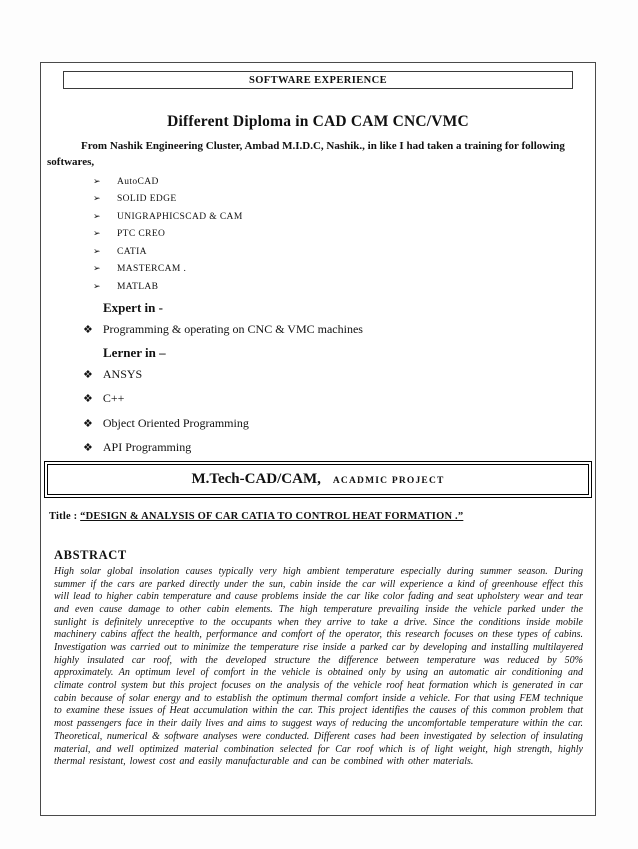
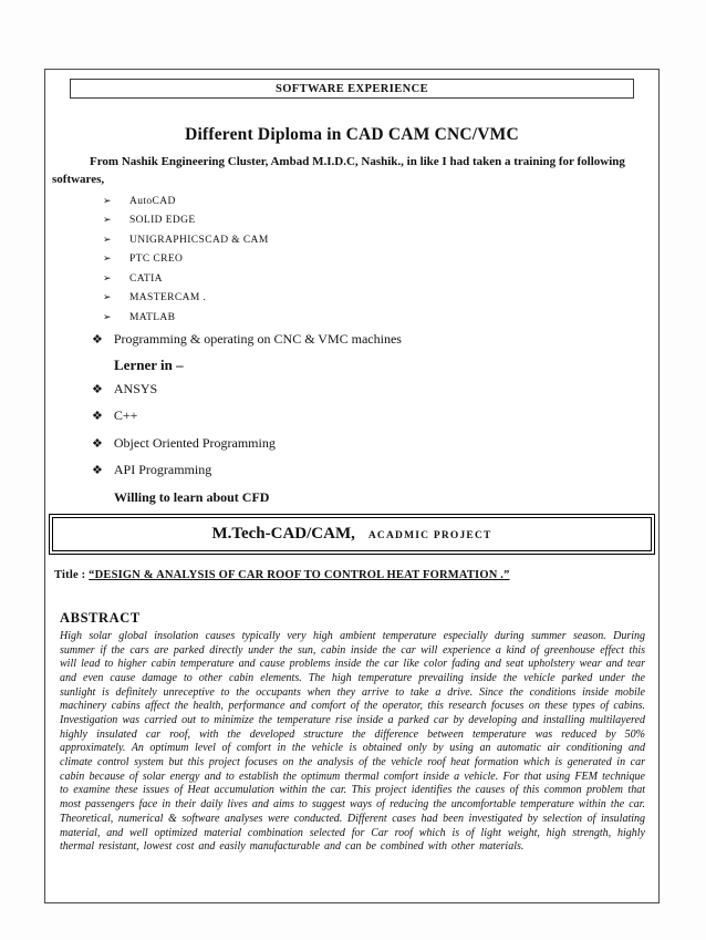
  SOFTWARE EXPERIENCE
  Different Diploma in CAD CAM CNC/VMC
  From Nashik Engineering Cluster, Ambad M.I.D.C, Nashik., in like I had taken a training for following softwares,
  ➢
  AutoCAD
  ➢
  SOLID EDGE
  ➢
  UNIGRAPHICSCAD & CAM
  ➢
  PTC CREO
  ➢
  CATIA
  ➢
  MASTERCAM .
  ➢
  MATLAB
- Expert in -
  ❖
  Programming & operating on CNC & VMC machines
  Lerner in –
  ❖
  ANSYS
  ❖
  C++
  ❖
  Object Oriented Programming
  ❖
  API Programming
+ Willing to learn about CFD
  M.Tech-CAD/CAM, ACADMIC PROJECT
- Title : “DESIGN & ANALYSIS OF CAR CATIA TO CONTROL HEAT FORMATION .”
+ Title : “DESIGN & ANALYSIS OF CAR ROOF TO CONTROL HEAT FORMATION .”
  ABSTRACT
  High solar global insolation causes typically very high ambient temperature especially during summer season. During summer if the cars are parked directly under the sun, cabin inside the car will experience a kind of greenhouse effect this will lead to higher cabin temperature and cause problems inside the car like color fading and seat upholstery wear and tear and even cause damage to other cabin elements. The high temperature prevailing inside the vehicle parked under the sunlight is definitely unreceptive to the occupants when they arrive to take a drive. Since the conditions inside mobile machinery cabins affect the health, performance and comfort of the operator, this research focuses on these types of cabins. Investigation was carried out to minimize the temperature rise inside a parked car by developing and installing multilayered highly insulated car roof, with the developed structure the difference between temperature was reduced by 50% approximately. An optimum level of comfort in the vehicle is obtained only by using an automatic air conditioning and climate control system but this project focuses on the analysis of the vehicle roof heat formation which is generated in car cabin because of solar energy and to establish the optimum thermal comfort inside a vehicle. For that using FEM technique to examine these issues of Heat accumulation within the car. This project identifies the causes of this common problem that most passengers face in their daily lives and aims to suggest ways of reducing the uncomfortable temperature within the car. Theoretical, numerical & software analyses were conducted. Different cases had been investigated by selection of insulating material, and well optimized material combination selected for Car roof which is of light weight, high strength, highly thermal resistant, lowest cost and easily manufacturable and can be combined with other materials.
